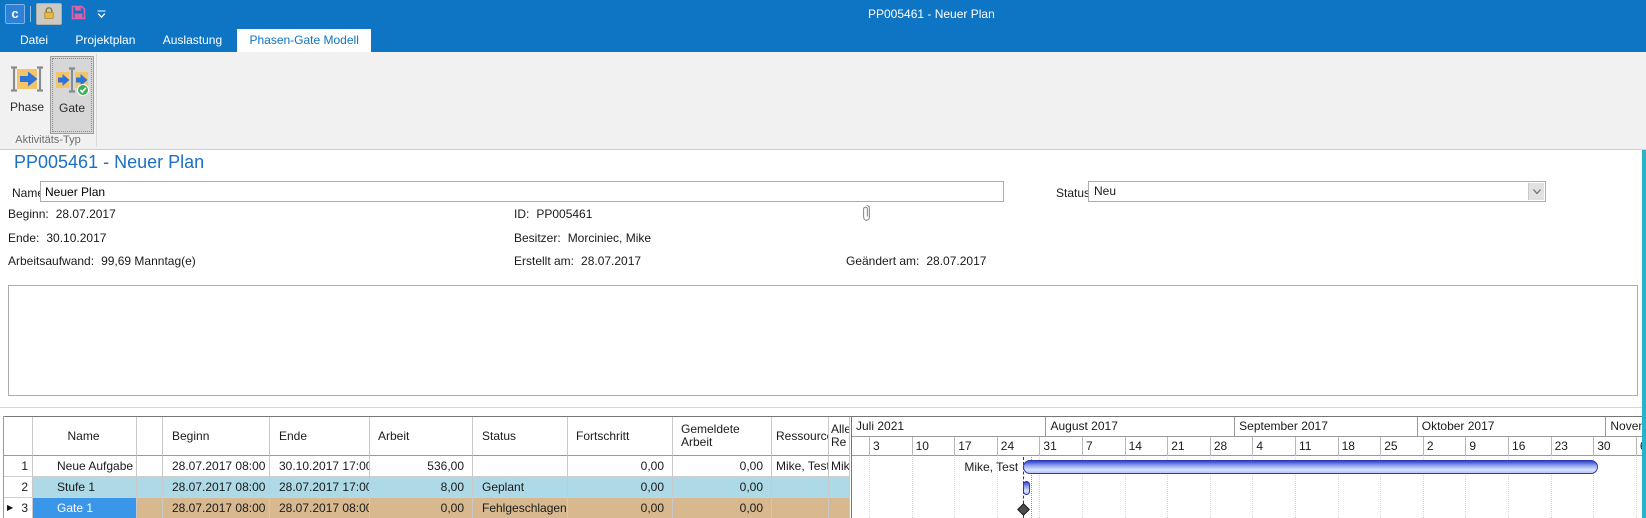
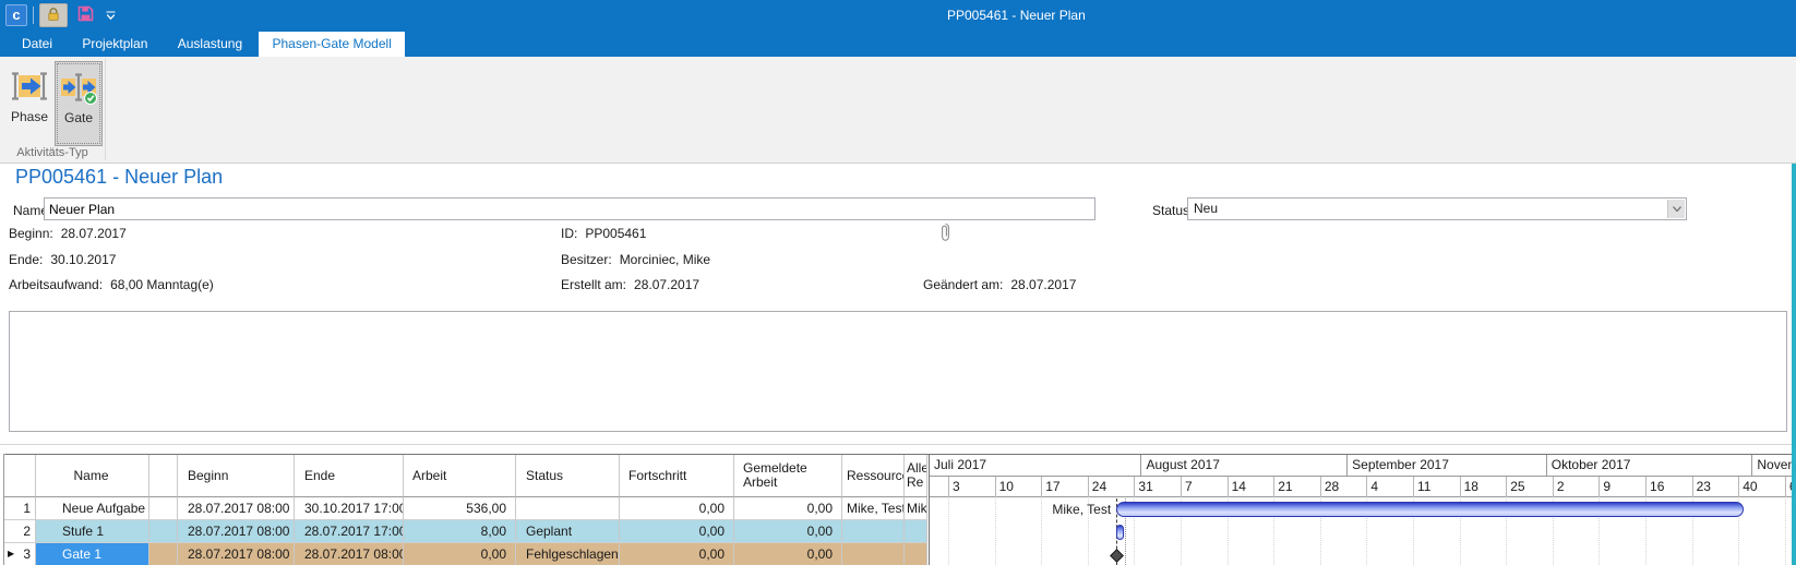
  c
  PP005461 - Neuer Plan
  Datei Projektplan Auslastung Phasen-Gate Modell
  Phase
  Gate
  Aktivitäts-Typ
  PP005461 - Neuer Plan
  Nam
  Neuer Plan
  Statu
  Neu
  Beginn: 28.07.2017
  ID: PP005461
  Ende: 30.10.2017
  Besitzer: Morciniec, Mike
- Arbeitsaufwand: 99,69 Manntag(e)
+ Arbeitsaufwand: 68,00 Manntag(e)
  Erstellt am: 28.07.2017
  Geändert am: 28.07.2017
  Name
  Beginn
  Ende
  Arbeit
  Status
  Fortschritt
  Gemeldete Arbeit
  Ressourc
  Alle Re
  1
  Neue Aufgabe
  28.07.2017 08:00
  30.10.2017 17:0
  536,00
  0,00
  0,00
  Mike, Tes
  2
  Stufe 1
  28.07.2017 08:00
  28.07.2017 17:0
  8,00
  Geplant
  0,00
  0,00
  3
  ▶
  Gate 1
  28.07.2017 08:00
  28.07.2017 08:0
  0,00
  Fehlgeschlagen
  0,00
  0,00
- Juli 2021
+ Juli 2017
  August 2017
  September 2017
  Oktober 2017
  3
  10
  17
  24
  31
  7
  14
  21
  28
  4
  11
  18
  25
  2
  9
  16
  23
- 30
+ 40
  Mike, Test
